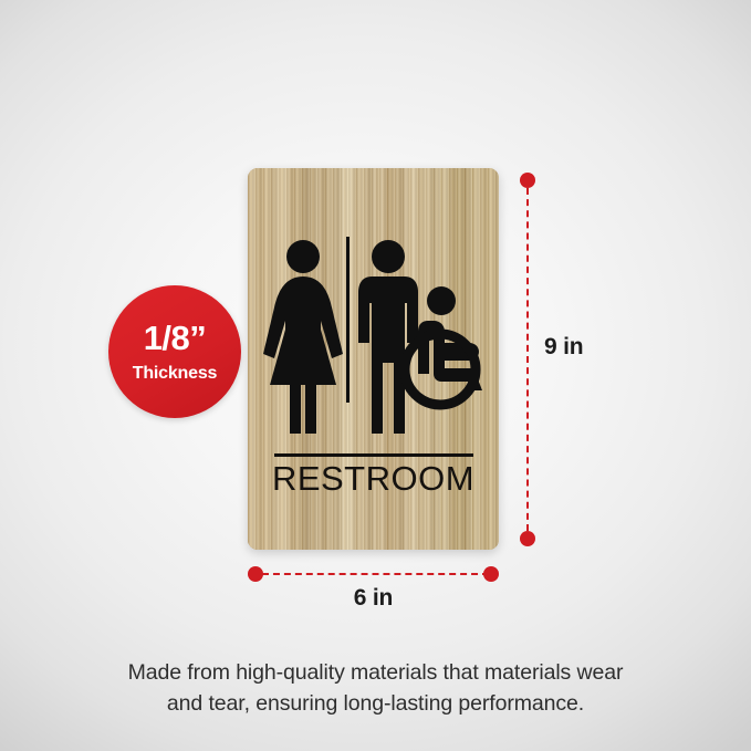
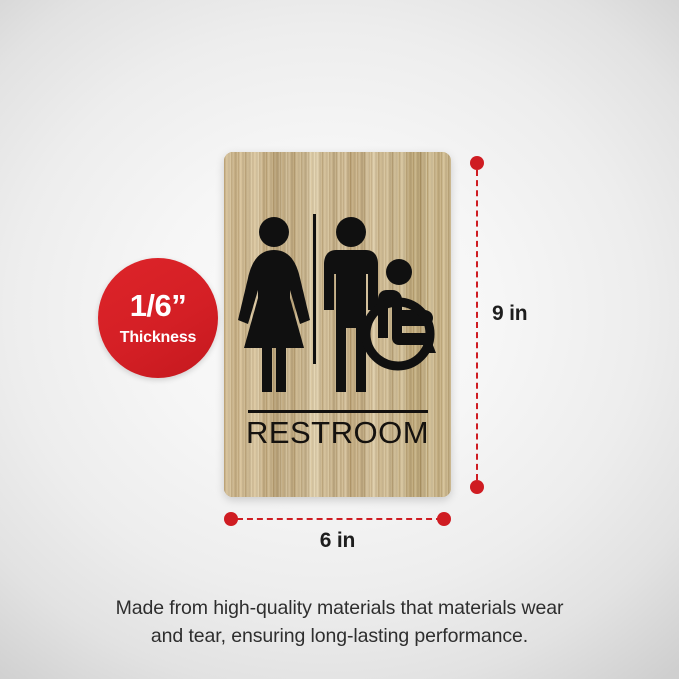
- 1/8”
+ 1/6”
  Thickness
  RESTROOM
  9 in
  6 in
  Made from high-quality materials that materials wear
  and tear, ensuring long-lasting performance.
